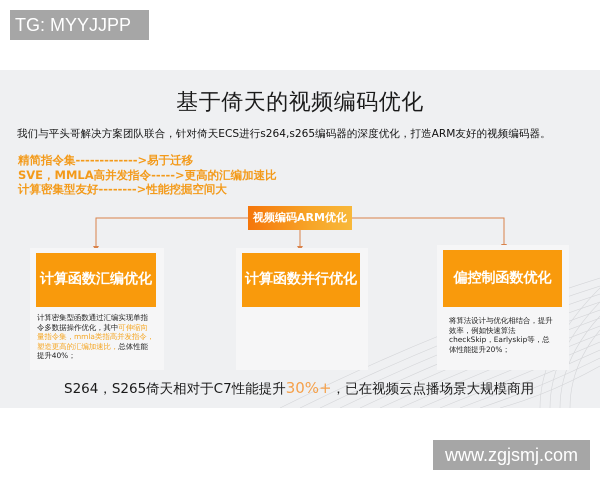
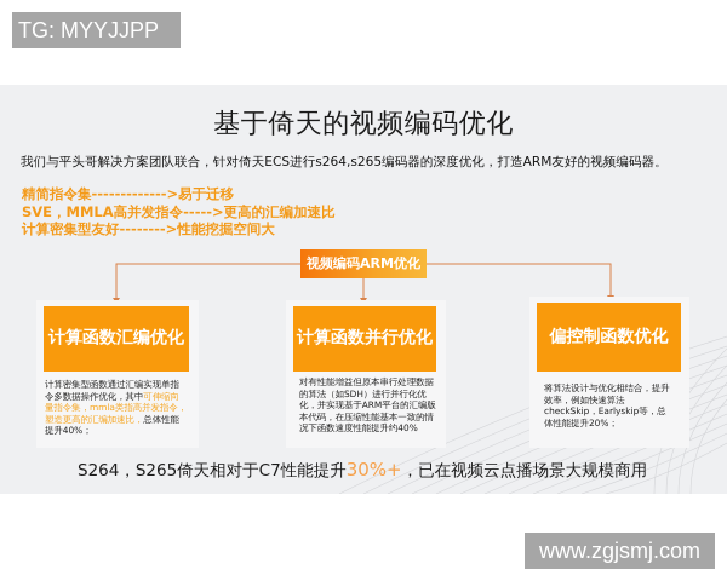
  TG: MYYJJPP
  基于倚天的视频编码优化
  我们与平头哥解决方案团队联合，针对倚天ECS进行s264,s265编码器的深度优化，打造ARM友好的视频编码器。
  精简指令集------------->易于迁移
  SVE，MMLA高并发指令----->更高的汇编加速比
  计算密集型友好-------->性能挖掘空间大
  视频编码ARM优化
  计算函数汇编优化
  计算密集型函数通过汇编实现单指令多数据操作优化，其中可伸缩向量指令集，mmla类指高并发指令，塑造更高的汇编加速比，总体性能提升40%；
  计算函数并行优化
+ 对有性能增益但原本串行处理数据的算法（如SDH）进行并行化优化，并实现基于ARM平台的汇编版本代码，在压缩性能基本一致的情况下函数速度性能提升约40%
  偏控制函数优化
  将算法设计与优化相结合，提升效率，例如快速算法checkSkip，Earlyskip等，总体性能提升20%；
  S264，S265倚天相对于C7性能提升30%+，已在视频云点播场景大规模商用
  www.zgjsmj.com
